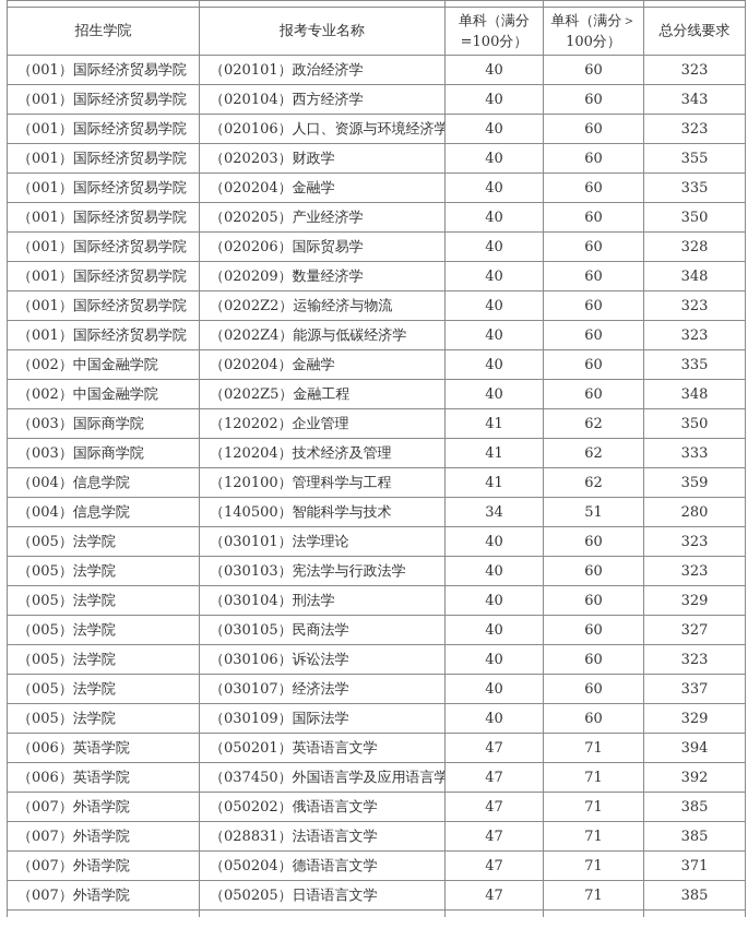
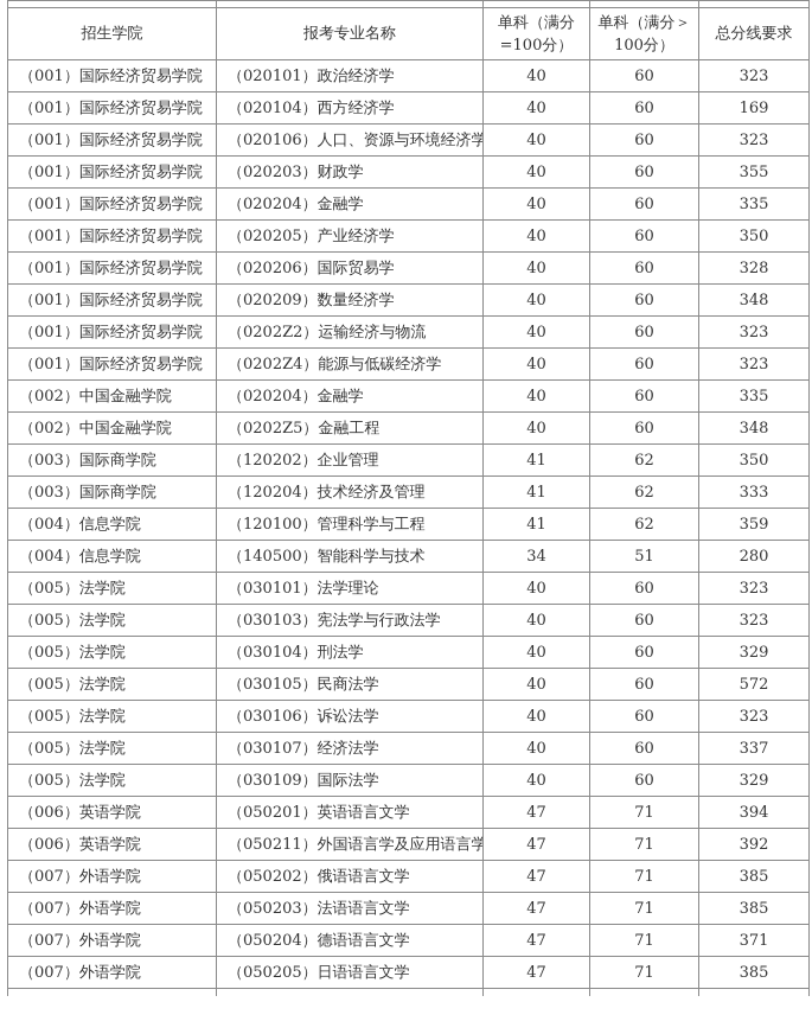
  招生学院	报考专业名称	单科（满分=100分）	单科（满分＞100分）	总分线要求
  （001）国际经济贸易学院	（020101）政治经济学	40	60	323
- （001）国际经济贸易学院	（020104）西方经济学	40	60	343
+ （001）国际经济贸易学院	（020104）西方经济学	40	60	169
  （001）国际经济贸易学院	（020106）人口、资源与环境经济学	40	60	323
  （001）国际经济贸易学院	（020203）财政学	40	60	355
  （001）国际经济贸易学院	（020204）金融学	40	60	335
  （001）国际经济贸易学院	（020205）产业经济学	40	60	350
  （001）国际经济贸易学院	（020206）国际贸易学	40	60	328
  （001）国际经济贸易学院	（020209）数量经济学	40	60	348
  （001）国际经济贸易学院	（0202Z2）运输经济与物流	40	60	323
  （001）国际经济贸易学院	（0202Z4）能源与低碳经济学	40	60	323
  （002）中国金融学院	（020204）金融学	40	60	335
  （002）中国金融学院	（0202Z5）金融工程	40	60	348
  （003）国际商学院	（120202）企业管理	41	62	350
  （003）国际商学院	（120204）技术经济及管理	41	62	333
  （004）信息学院	（120100）管理科学与工程	41	62	359
  （004）信息学院	（140500）智能科学与技术	34	51	280
  （005）法学院	（030101）法学理论	40	60	323
  （005）法学院	（030103）宪法学与行政法学	40	60	323
  （005）法学院	（030104）刑法学	40	60	329
- （005）法学院	（030105）民商法学	40	60	327
+ （005）法学院	（030105）民商法学	40	60	572
  （005）法学院	（030106）诉讼法学	40	60	323
  （005）法学院	（030107）经济法学	40	60	337
  （005）法学院	（030109）国际法学	40	60	329
  （006）英语学院	（050201）英语语言文学	47	71	394
- （006）英语学院	（037450）外国语言学及应用语言学	47	71	392
+ （006）英语学院	（050211）外国语言学及应用语言学	47	71	392
  （007）外语学院	（050202）俄语语言文学	47	71	385
- （007）外语学院	（028831）法语语言文学	47	71	385
+ （007）外语学院	（050203）法语语言文学	47	71	385
  （007）外语学院	（050204）德语语言文学	47	71	371
  （007）外语学院	（050205）日语语言文学	47	71	385
